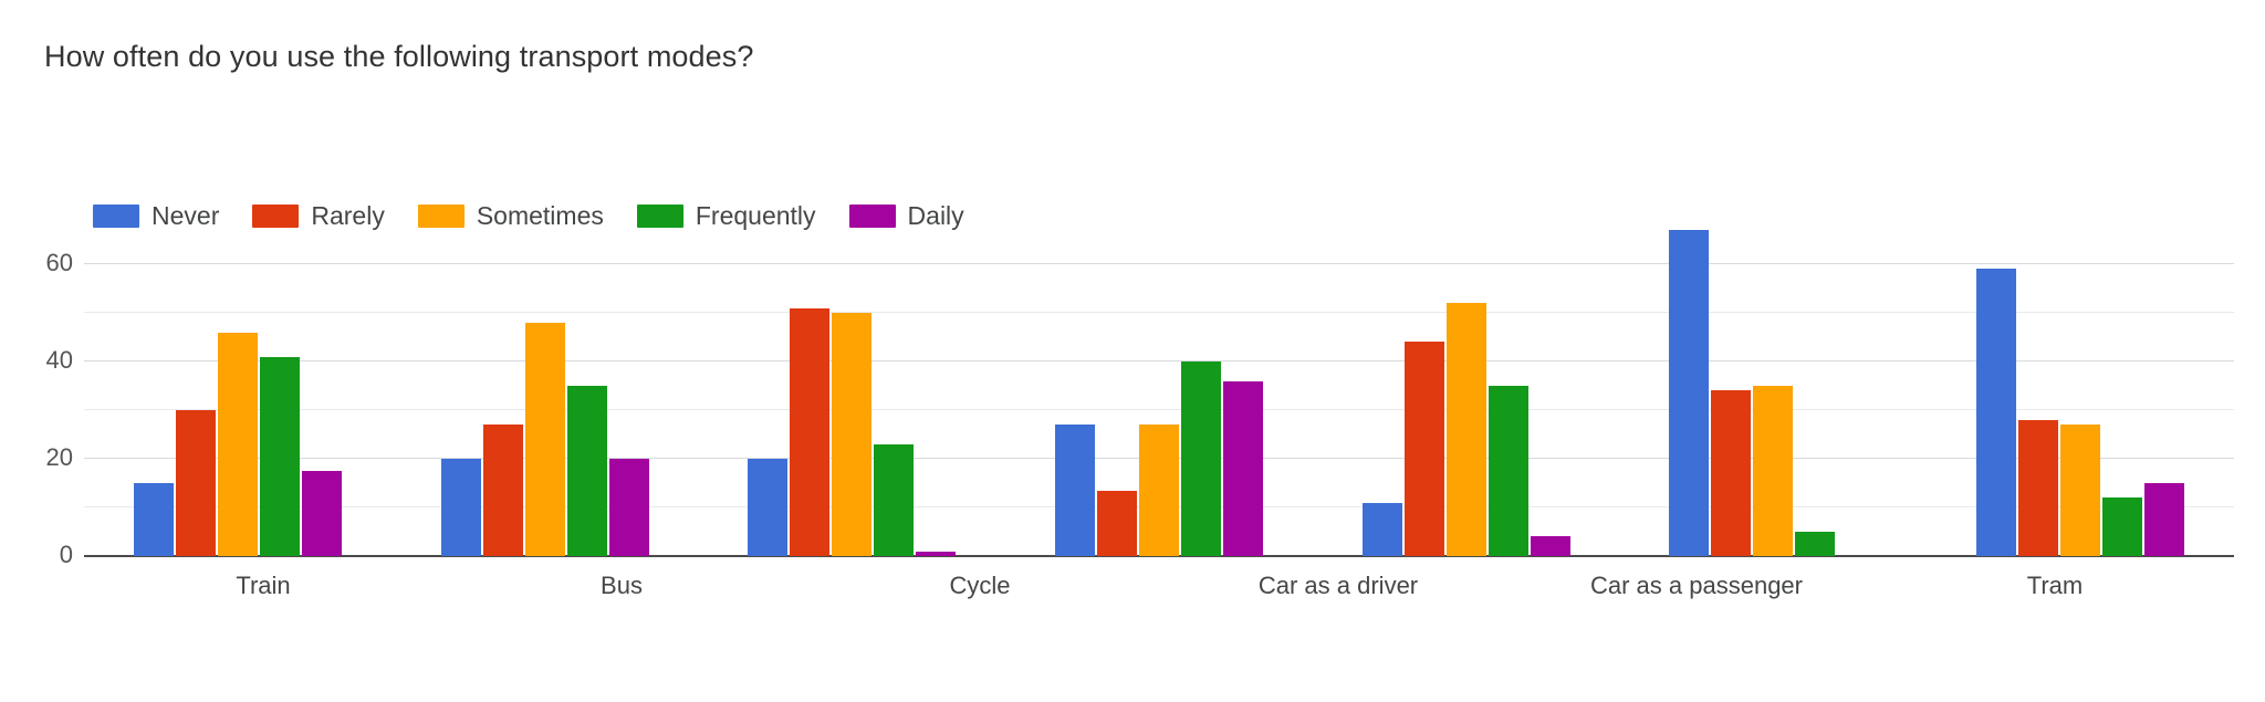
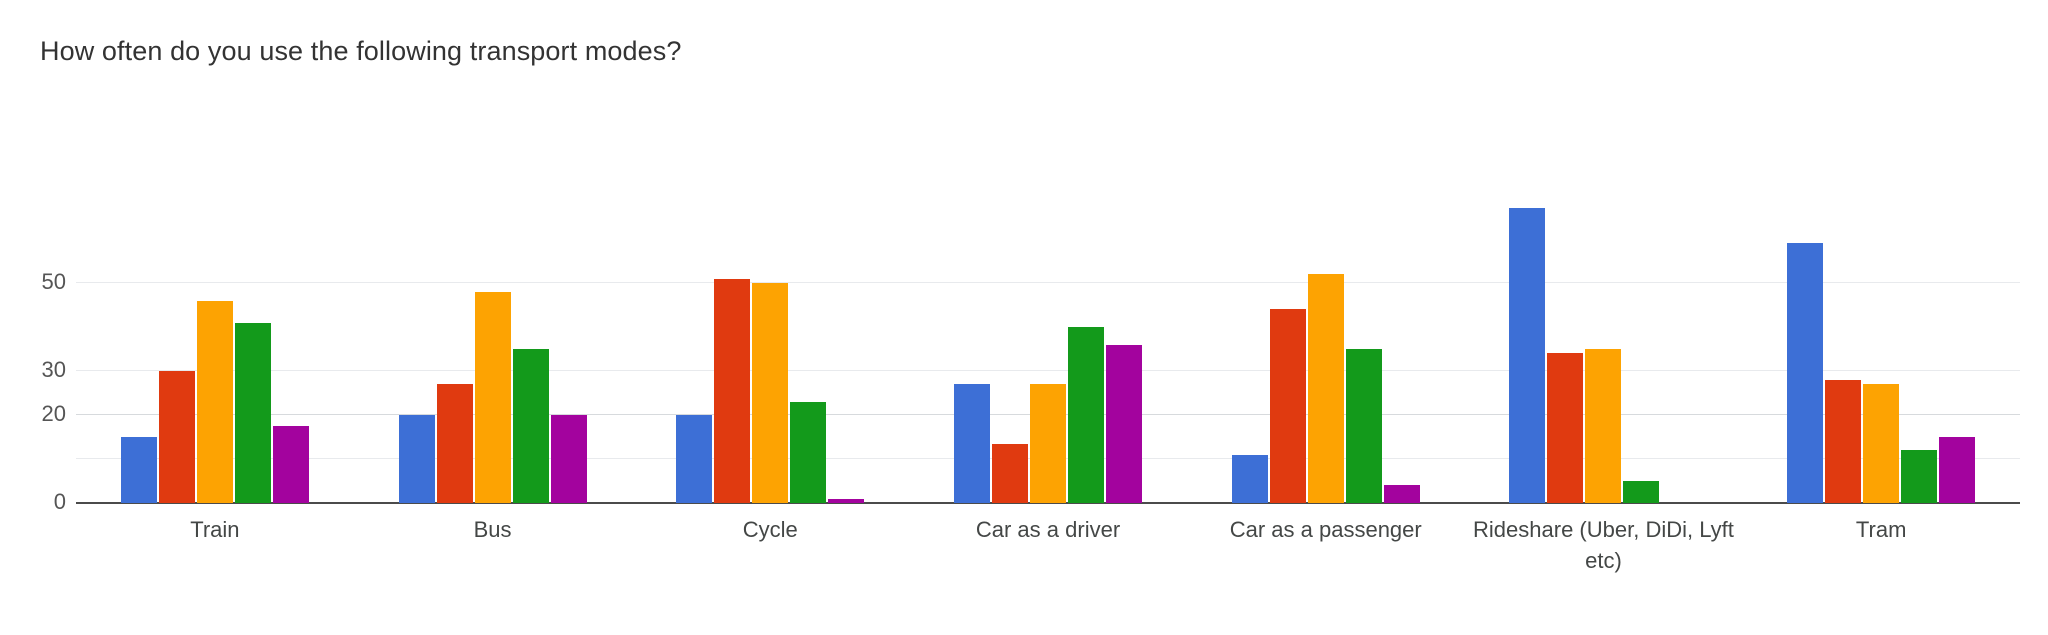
  How often do you use the following transport modes?
- Never
- Rarely
- Sometimes
- Frequently
- Daily
  0
  20
- 40
+ 50
- 60
+ 30
  Train
  Bus
  Cycle
  Car as a driver
  Car as a passenger
+ Rideshare (Uber, DiDi, Lyft etc)
  Tram
